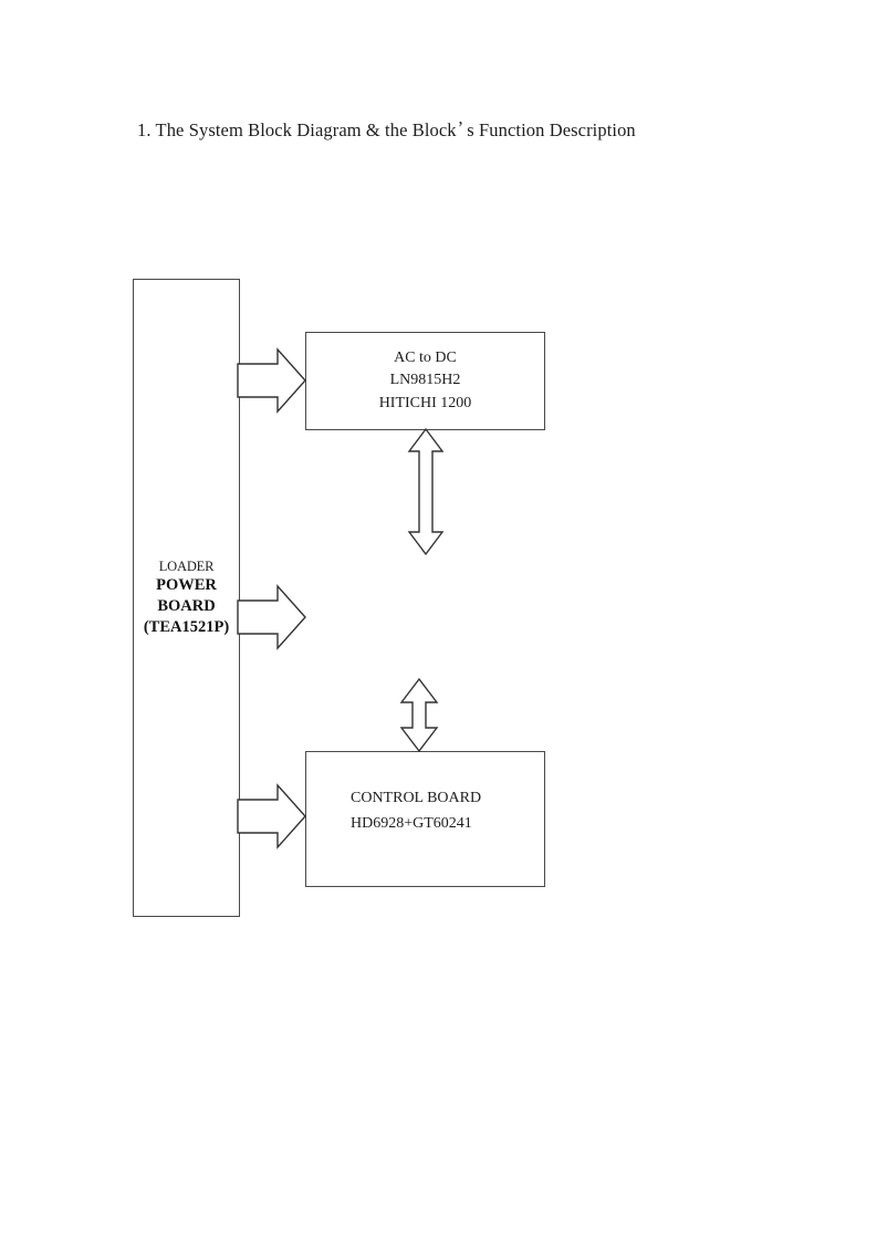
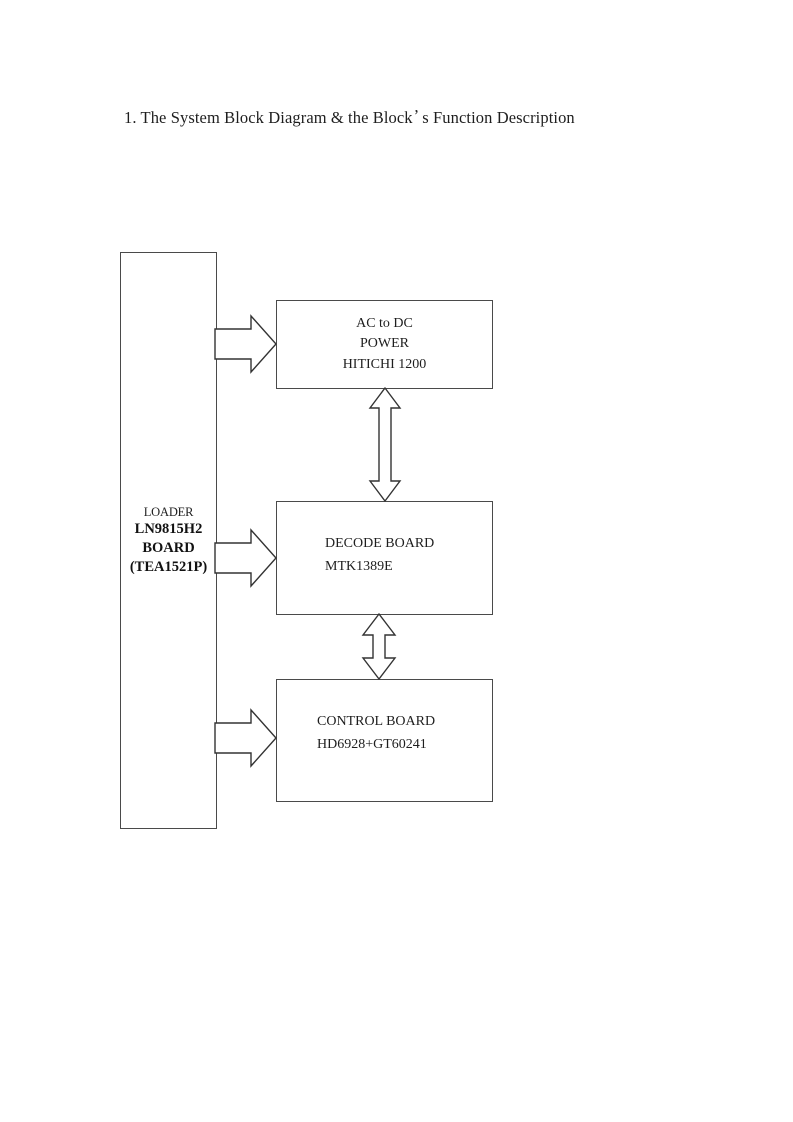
  1. The System Block Diagram & the Block’ s Function Description
  LOADER
- POWER
+ LN9815H2
  BOARD
  (TEA1521P)
  AC to DC
- LN9815H2
+ POWER
  HITICHI 1200
+ DECODE BOARD
+ MTK1389E
  CONTROL BOARD
  HD6928+GT60241
